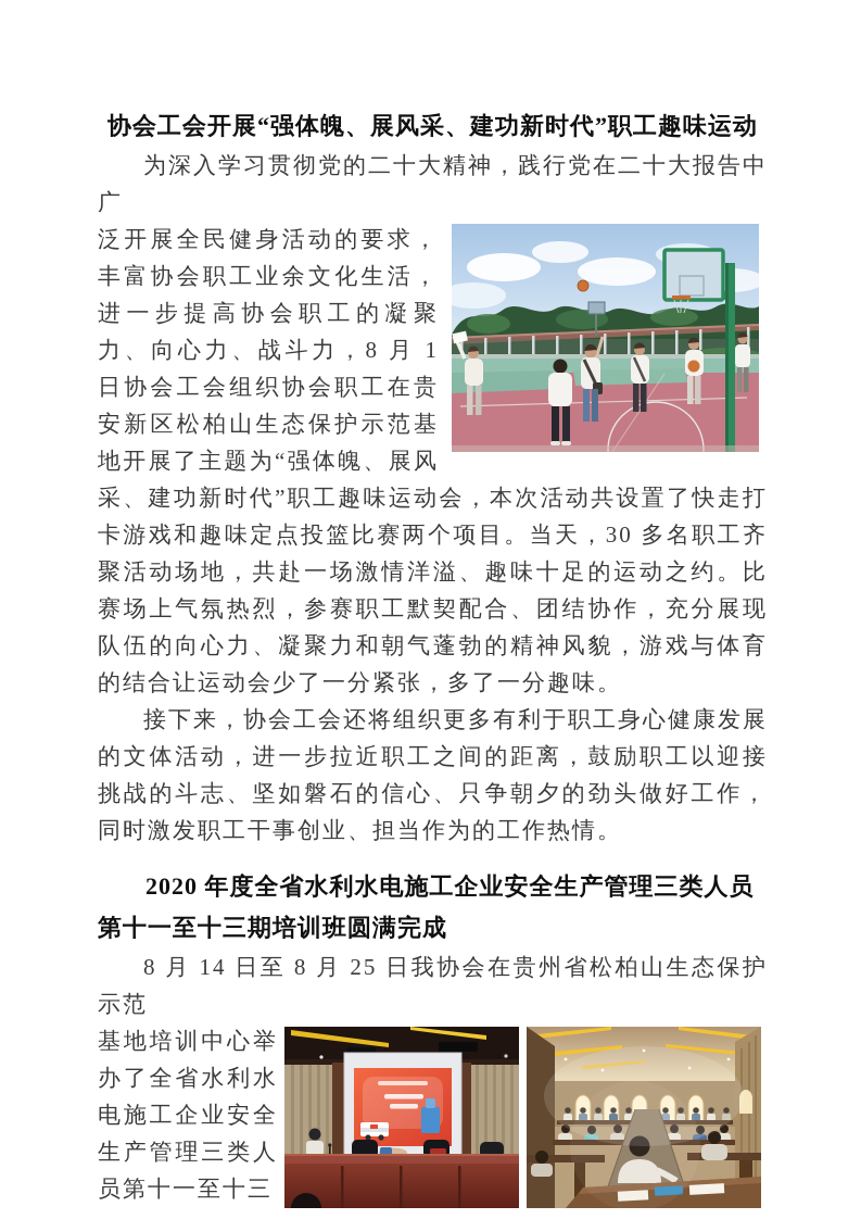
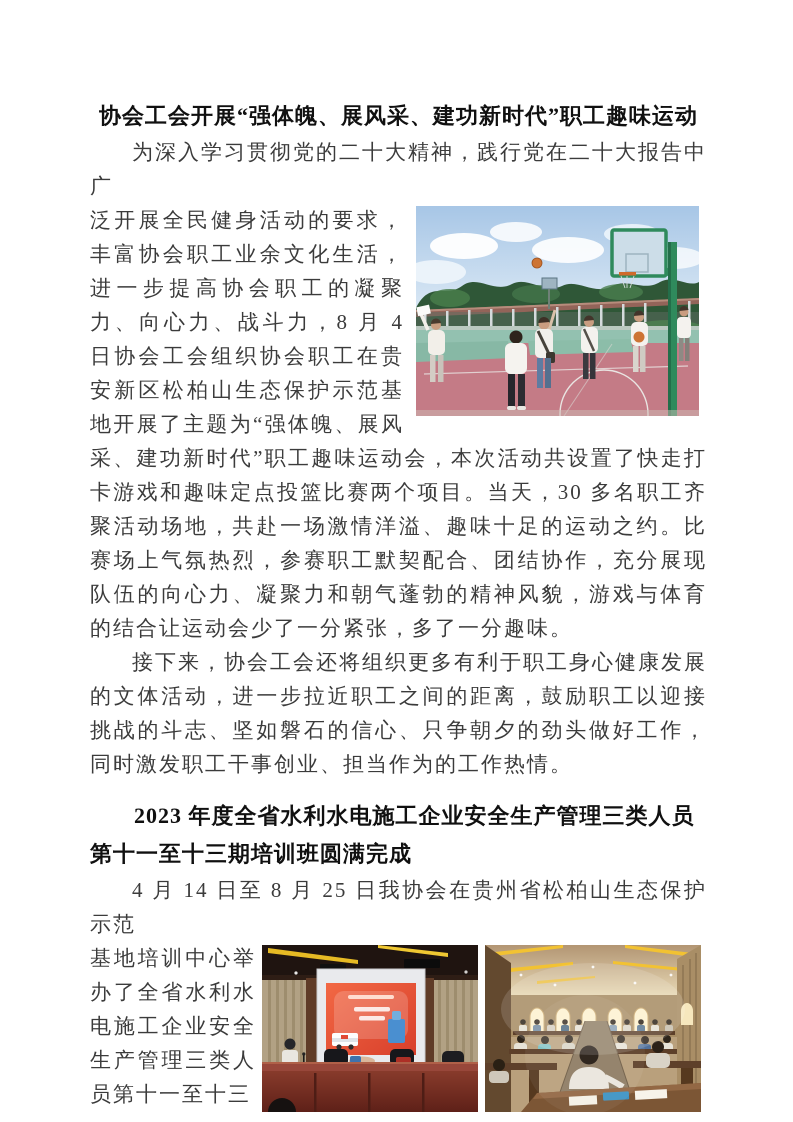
  协会工会开展“强体魄、展风采、建功新时代”职工趣味运动
  为深入学习贯彻党的二十大精神，践行党在二十大报告中广
- 泛开展全民健身活动的要求，丰富协会职工业余文化生活，进一步提高协会职工的凝聚力、向心力、战斗力，8 月 1 日协会工会组织协会职工在贵安新区松柏山生态保护示范基地开展了主题为“强体魄、展风采、建功新时代”职工趣味运动会，本次活动共设置了快走打卡游戏和趣味定点投篮比赛两个项目。当天，30 多名职工齐聚活动场地，共赴一场激情洋溢、趣味十足的运动之约。比赛场上气氛热烈，参赛职工默契配合、团结协作，充分展现队伍的向心力、凝聚力和朝气蓬勃的精神风貌，游戏与体育的结合让运动会少了一分紧张，多了一分趣味。
+ 泛开展全民健身活动的要求，丰富协会职工业余文化生活，进一步提高协会职工的凝聚力、向心力、战斗力，8 月 4 日协会工会组织协会职工在贵安新区松柏山生态保护示范基地开展了主题为“强体魄、展风采、建功新时代”职工趣味运动会，本次活动共设置了快走打卡游戏和趣味定点投篮比赛两个项目。当天，30 多名职工齐聚活动场地，共赴一场激情洋溢、趣味十足的运动之约。比赛场上气氛热烈，参赛职工默契配合、团结协作，充分展现队伍的向心力、凝聚力和朝气蓬勃的精神风貌，游戏与体育的结合让运动会少了一分紧张，多了一分趣味。
  接下来，协会工会还将组织更多有利于职工身心健康发展的文体活动，进一步拉近职工之间的距离，鼓励职工以迎接挑战的斗志、坚如磐石的信心、只争朝夕的劲头做好工作，同时激发职工干事创业、担当作为的工作热情。
- 2020 年度全省水利水电施工企业安全生产管理三类人员第十一至十三期培训班圆满完成
+ 2023 年度全省水利水电施工企业安全生产管理三类人员第十一至十三期培训班圆满完成
- 8 月 14 日至 8 月 25 日我协会在贵州省松柏山生态保护示范
+ 4 月 14 日至 8 月 25 日我协会在贵州省松柏山生态保护示范
  基地培训中心举办了全省水利水电施工企业安全生产管理三类人员第十一至十三
